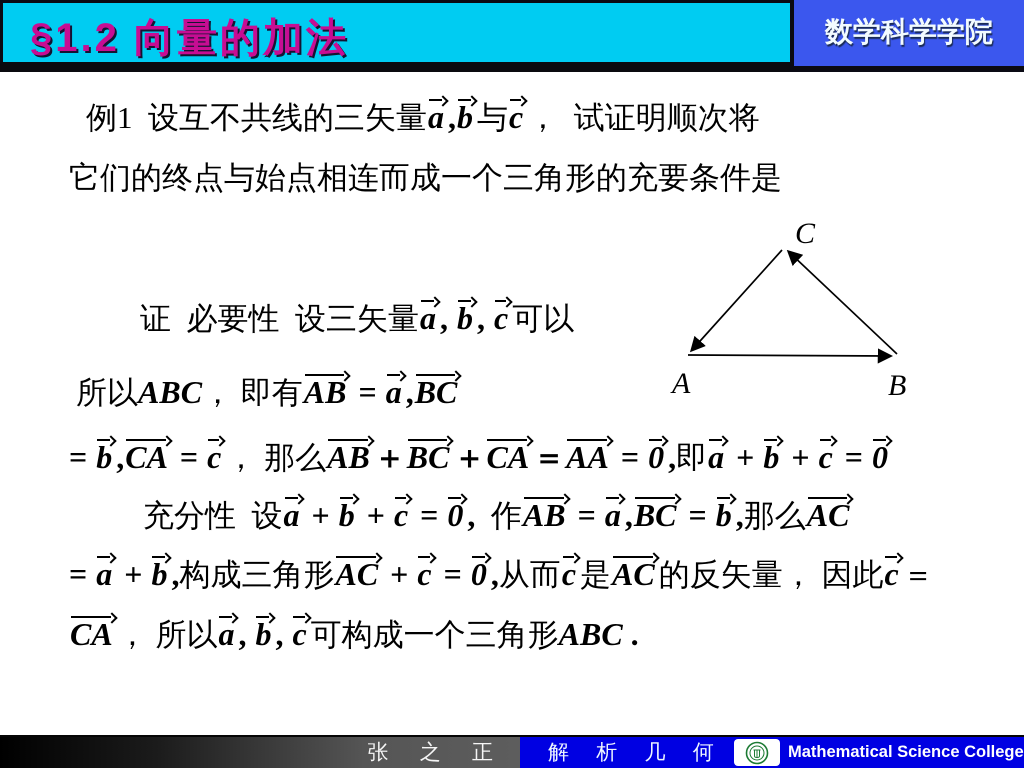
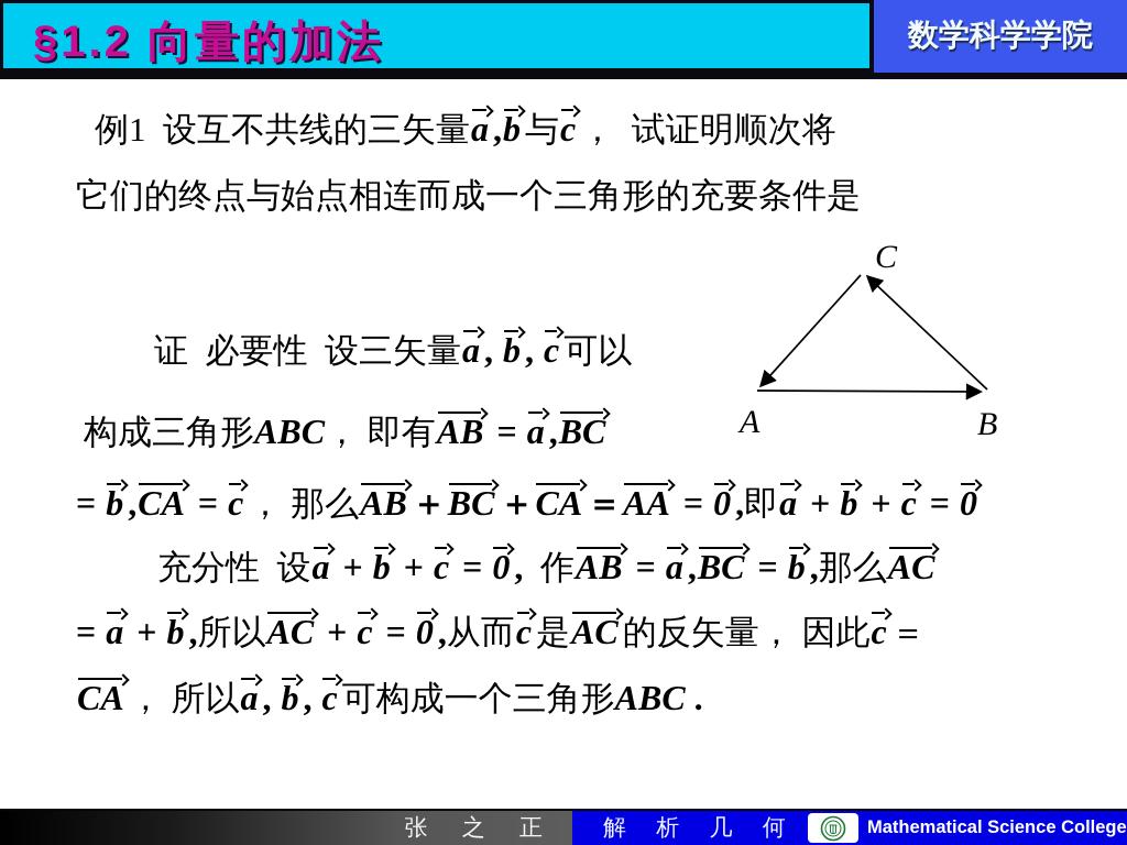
  §1.2 向量的加法
  数学科学学院
  例1 设互不共线的三矢量a,b与c， 试证明顺次将
  它们的终点与始点相连而成一个三角形的充要条件是
  证 必要性 设三矢量a, b, c可以
- 所以ABC， 即有AB = a,BC
+ 构成三角形ABC， 即有AB = a,BC
  = b,CA = c， 那么AB＋BC＋CA＝AA = 0,即a + b + c = 0
  充分性 设a + b + c = 0, 作AB = a,BC = b,那么AC
- = a + b,构成三角形AC + c = 0,从而c是AC的反矢量， 因此c＝
+ = a + b,所以AC + c = 0,从而c是AC的反矢量， 因此c＝
  CA， 所以a, b, c可构成一个三角形ABC .
  C
  A
  B
  张 之 正
  解 析 几 何
  Mathematical Science College
